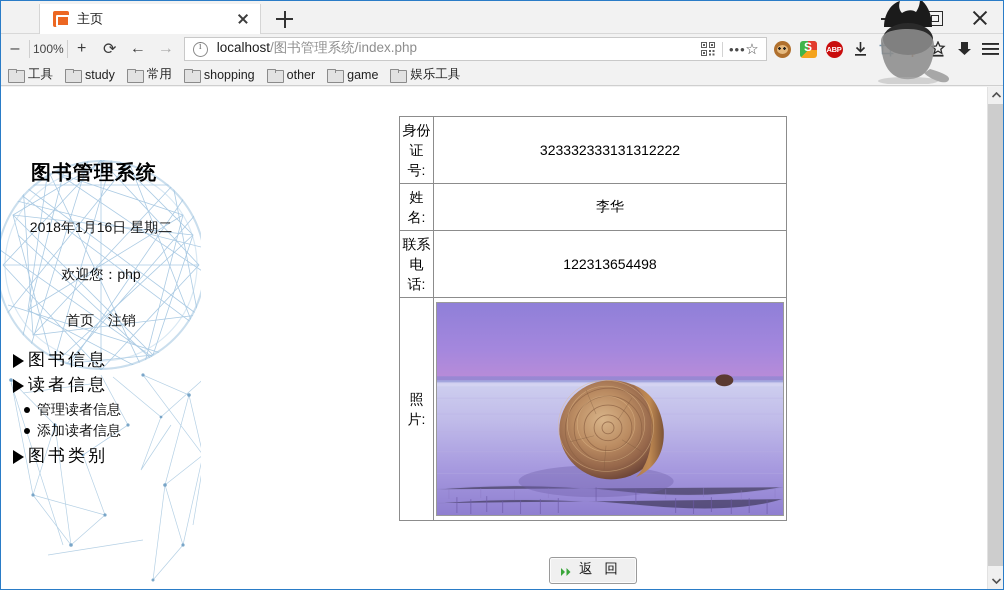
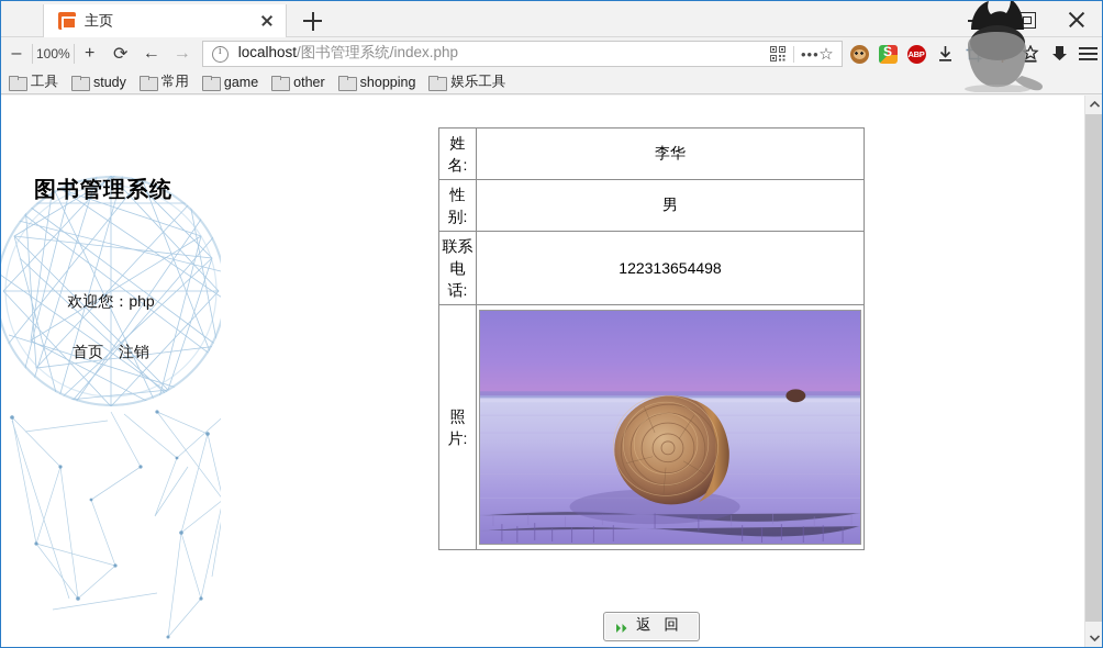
  主页
  –
  100%
  +
  ⟳
  ←
  →
  localhost/图书管理系统/index.php
  •••
  ☆
  ABP
  工具
  study
  常用
- shopping
+ game
  other
- game
+ shopping
  娱乐工具
  图书管理系统
- 2018年1月16日 星期二
  欢迎您：php
  首页 注销
- 图书信息
- 读者信息
- 管理读者信息
- 添加读者信息
- 图书类别
- 身份证号:	323332333131312222
  姓名:	李华
+ 性别:	男
  联系电话:	122313654498
  照片:
  返 回
